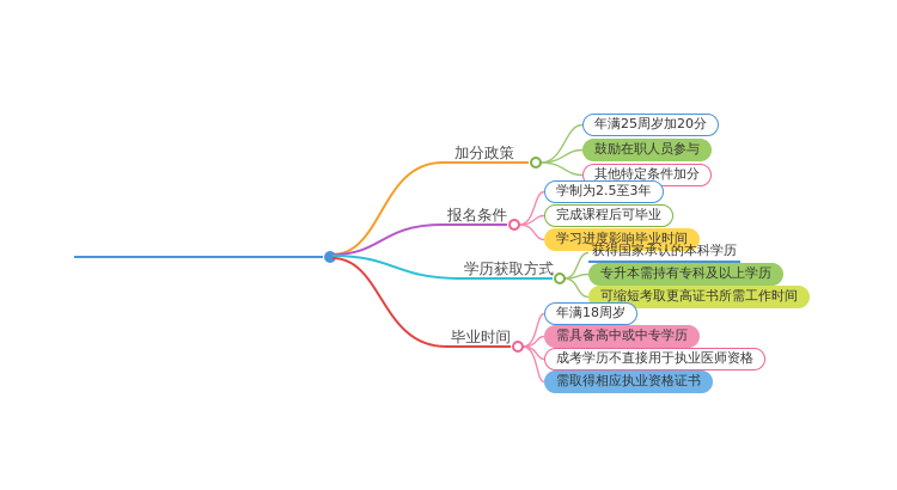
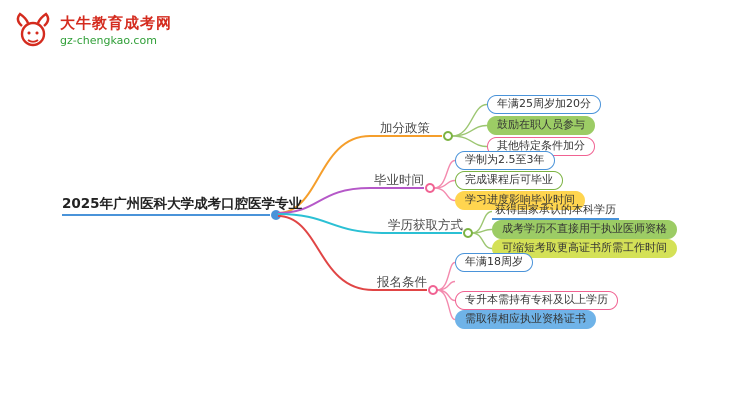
+ 大牛教育成考网
+ gz-chengkao.com
+ 2025年广州医科大学成考口腔医学专业
  加分政策
- 报名条件
+ 毕业时间
  学历获取方式
- 毕业时间
+ 报名条件
  年满25周岁加20分
  鼓励在职人员参与
  其他特定条件加分
  学制为2.5至3年
  完成课程后可毕业
  学习进度影响毕业时间
  获得国家承认的本科学历
- 专升本需持有专科及以上学历
+ 成考学历不直接用于执业医师资格
  可缩短考取更高证书所需工作时间
  年满18周岁
- 需具备高中或中专学历
- 成考学历不直接用于执业医师资格
+ 专升本需持有专科及以上学历
  需取得相应执业资格证书
